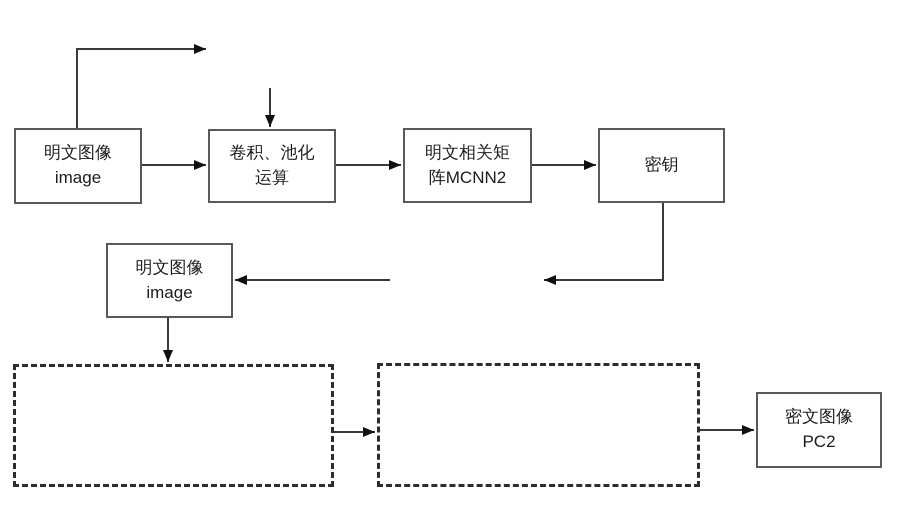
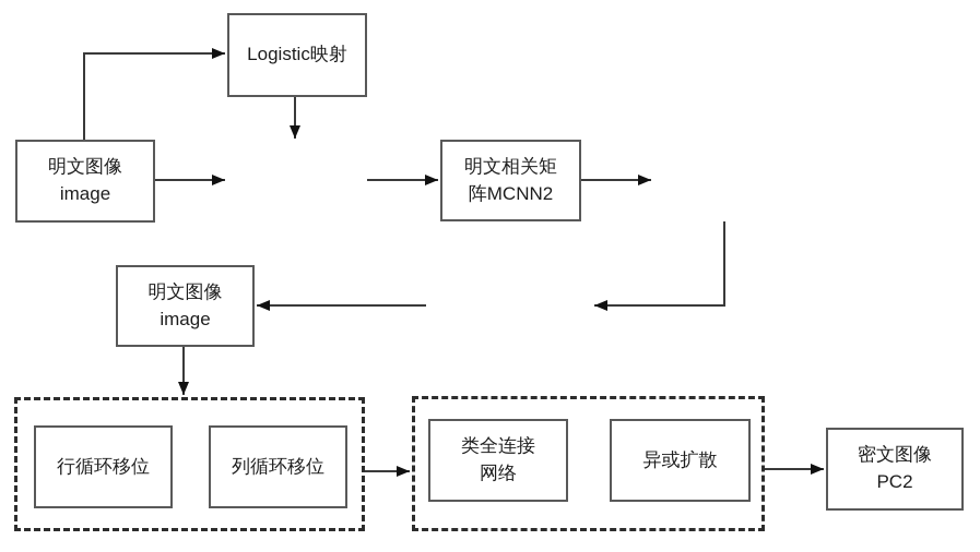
+ Logistic映射
  明文图像
  image
- 卷积、池化
- 运算
  明文相关矩
  阵MCNN2
- 密钥
  明文图像
  image
+ 行循环移位
+ 列循环移位
+ 类全连接
+ 网络
+ 异或扩散
  密文图像
  PC2
